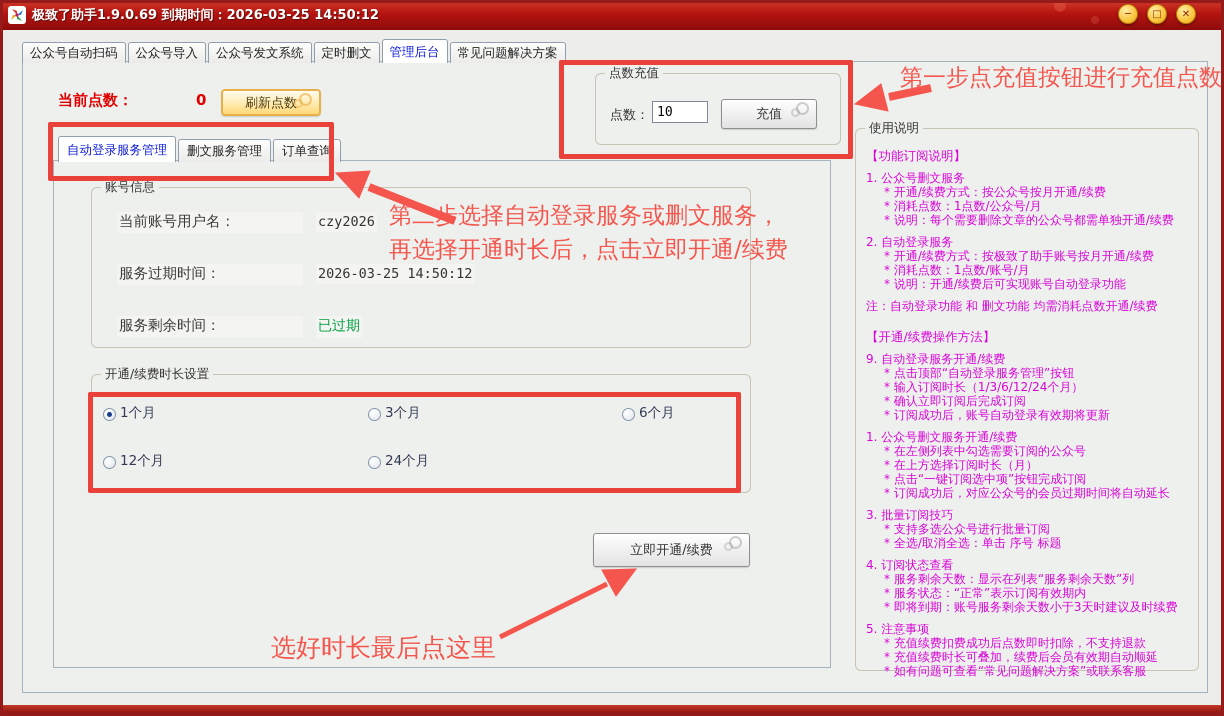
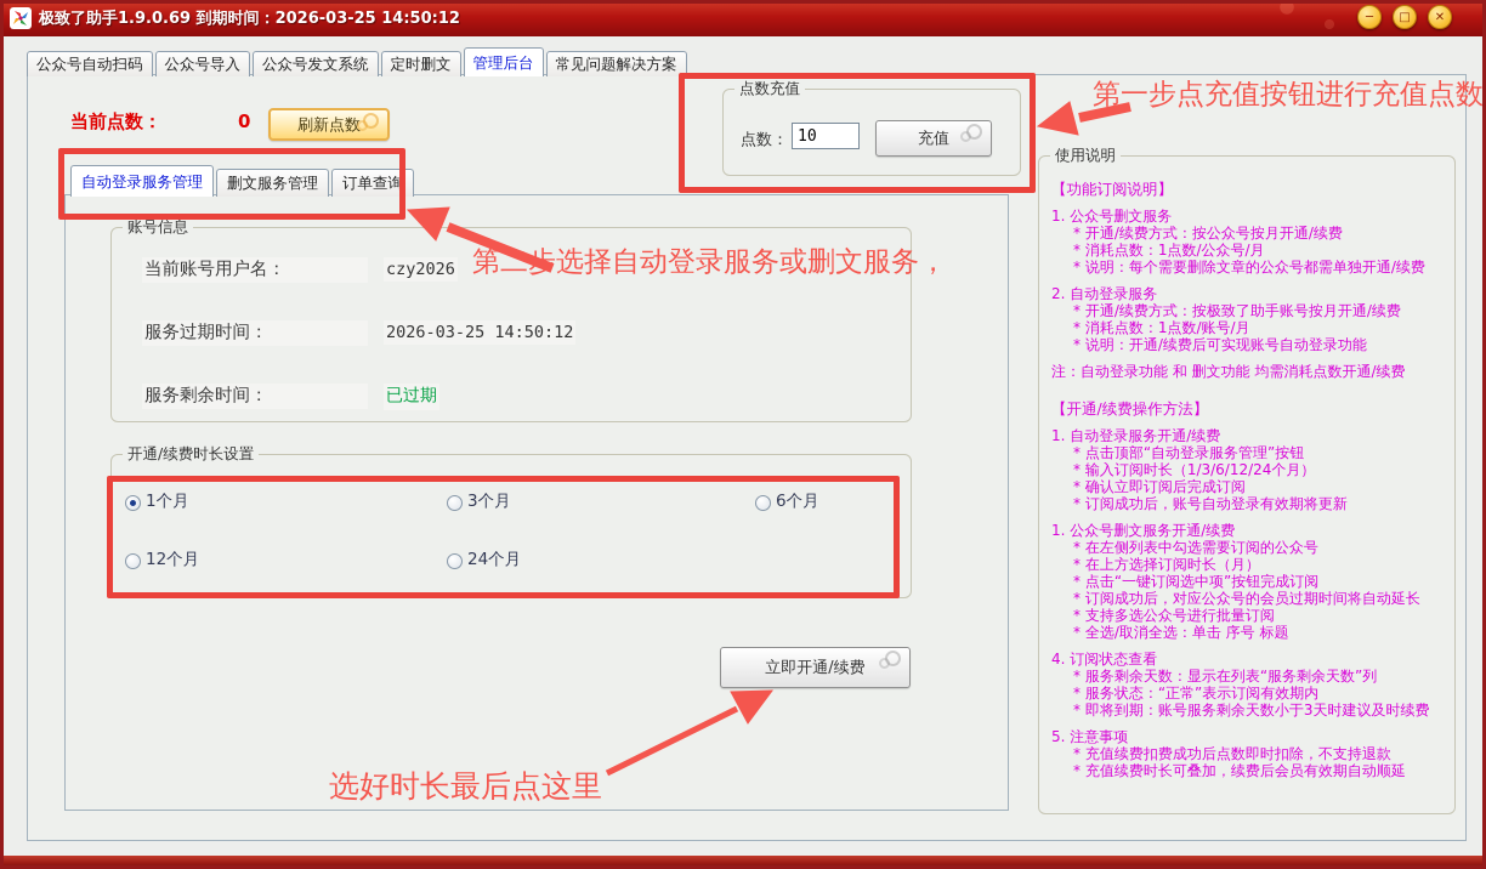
  极致了助手1.9.0.69 到期时间：2026-03-25 14:50:12
  ─
  □
  ✕
  公众号自动扫码
  公众号导入
  公众号发文系统
  定时删文
  管理后台
  常见问题解决方案
  当前点数：
  0
  刷新点数
  点数充值
  点数：
  10
  充值
  自动登录服务管理
  删文服务管理
  订单查询
  账号信息
  当前账号用户名：
  czy2026
  服务过期时间：
  2026-03-25 14:50:12
  服务剩余时间：
  已过期
  开通/续费时长设置
  1个月
  3个月
  6个月
  12个月
  24个月
  立即开通/续费
  使用说明
  【功能订阅说明】
  1. 公众号删文服务
  * 开通/续费方式：按公众号按月开通/续费
  * 消耗点数：1点数/公众号/月
  * 说明：每个需要删除文章的公众号都需单独开通/续费
  2. 自动登录服务
  * 开通/续费方式：按极致了助手账号按月开通/续费
  * 消耗点数：1点数/账号/月
  * 说明：开通/续费后可实现账号自动登录功能
  注：自动登录功能 和 删文功能 均需消耗点数开通/续费
  【开通/续费操作方法】
- 9. 自动登录服务开通/续费
+ 1. 自动登录服务开通/续费
  * 点击顶部“自动登录服务管理”按钮
  * 输入订阅时长（1/3/6/12/24个月）
  * 确认立即订阅后完成订阅
  * 订阅成功后，账号自动登录有效期将更新
  1. 公众号删文服务开通/续费
  * 在左侧列表中勾选需要订阅的公众号
  * 在上方选择订阅时长（月）
  * 点击“一键订阅选中项”按钮完成订阅
  * 订阅成功后，对应公众号的会员过期时间将自动延长
- 3. 批量订阅技巧
  * 支持多选公众号进行批量订阅
  * 全选/取消全选：单击 序号 标题
  4. 订阅状态查看
  * 服务剩余天数：显示在列表“服务剩余天数”列
  * 服务状态：“正常”表示订阅有效期内
  * 即将到期：账号服务剩余天数小于3天时建议及时续费
  5. 注意事项
  * 充值续费扣费成功后点数即时扣除，不支持退款
  * 充值续费时长可叠加，续费后会员有效期自动顺延
- * 如有问题可查看“常见问题解决方案”或联系客服
  第一步点充值按钮进行充值点数
  第二选择自动登录服务或删文服务，
- 再选择开通时长后，点击立即开通/续费
  选好时长最后点这里
